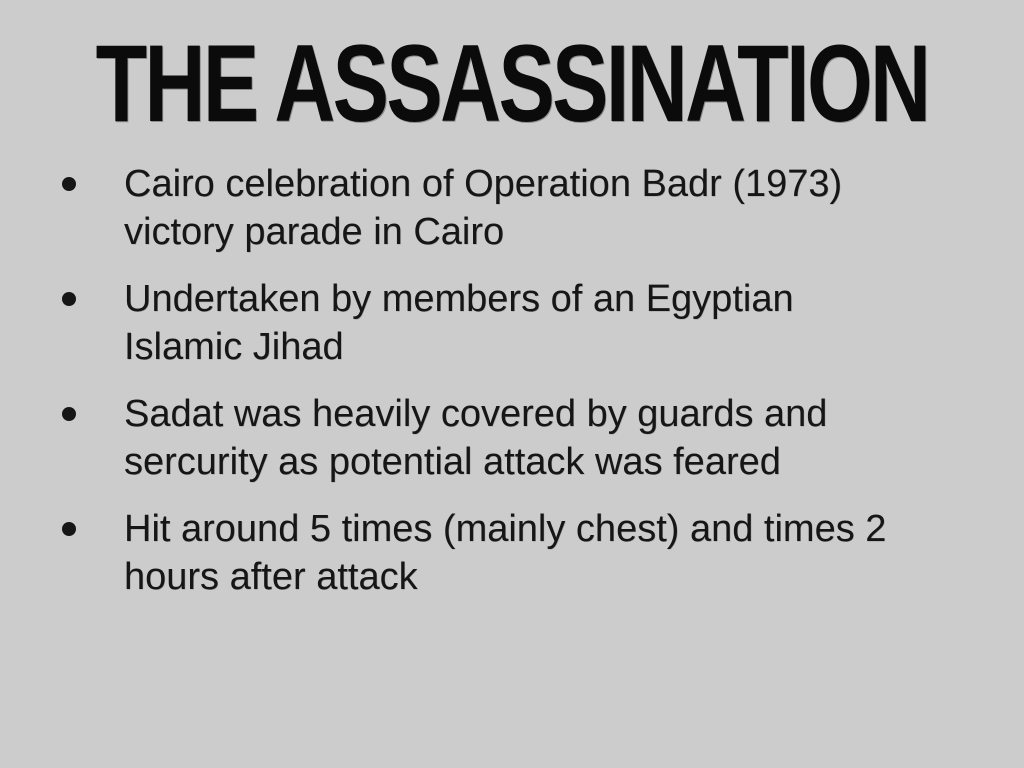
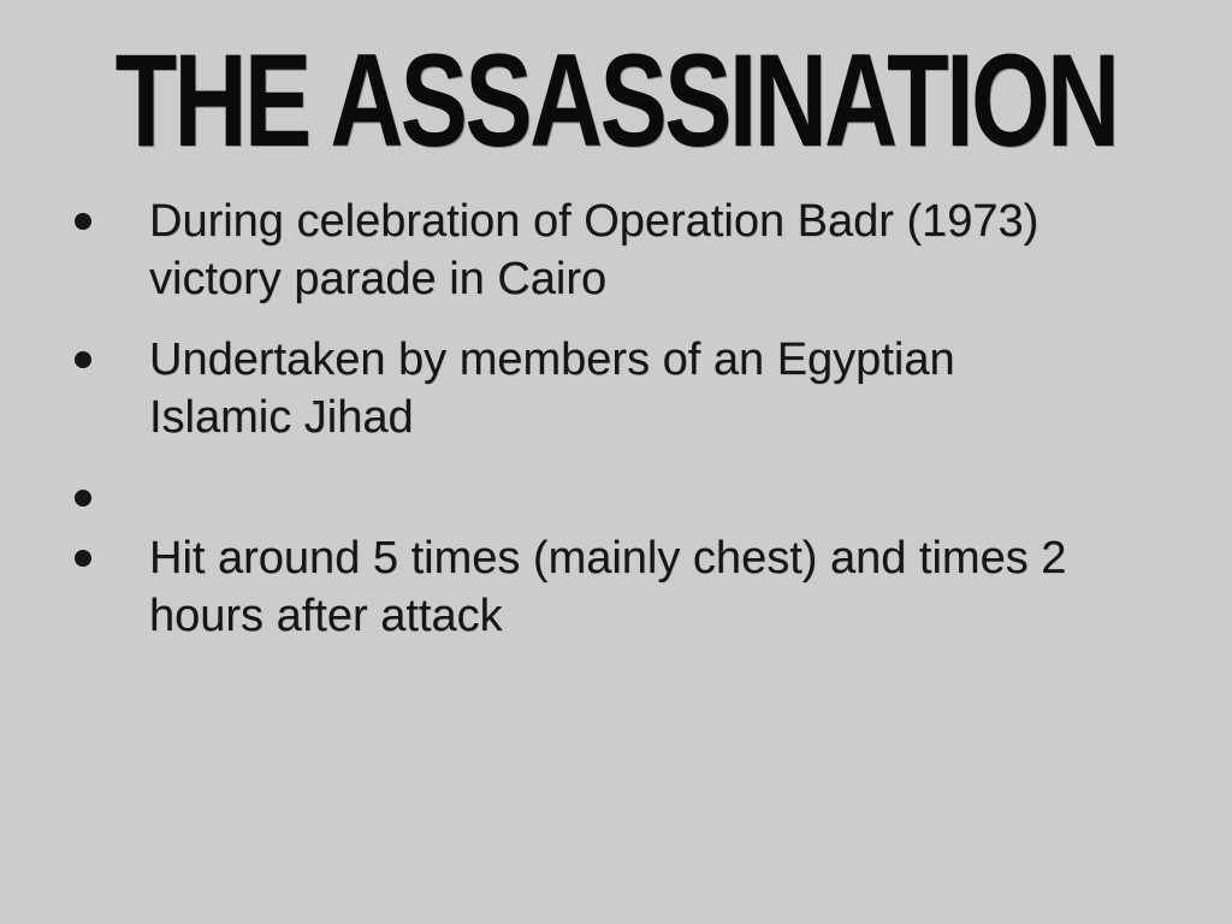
  THE ASSASSINATION
- Cairo celebration of Operation Badr (1973) victory parade in Cairo
+ During celebration of Operation Badr (1973) victory parade in Cairo
  Undertaken by members of an Egyptian Islamic Jihad
- Sadat was heavily covered by guards and sercurity as potential attack was feared
  Hit around 5 times (mainly chest) and times 2 hours after attack
